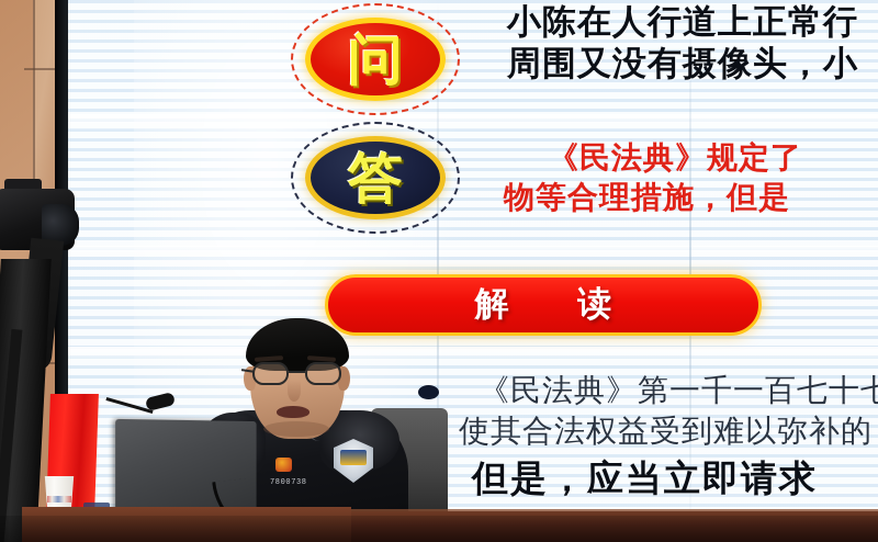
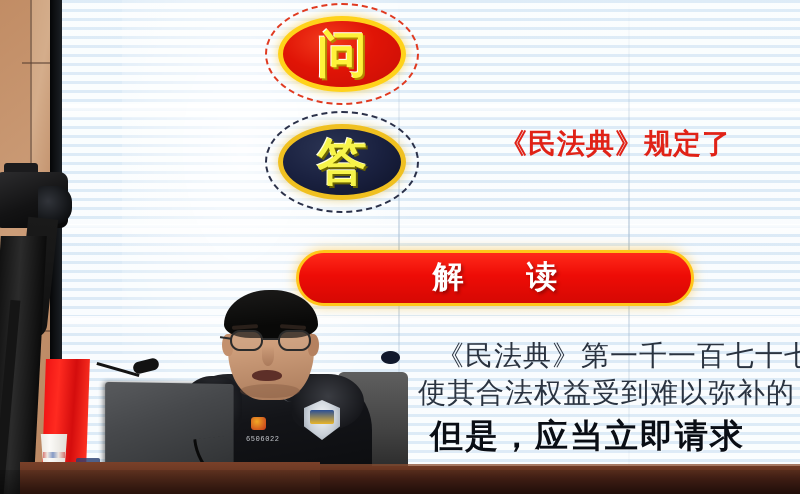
  问
- 小陈在人行道上正常行
- 周围又没有摄像头，小
  答
  《民法典》规定了
- 物等合理措施，但是
  解 读
  《民法典》第一千一百七十七
  使其合法权益受到难以弥补的
  但是，应当立即请求
- 7800738
+ 6506022
